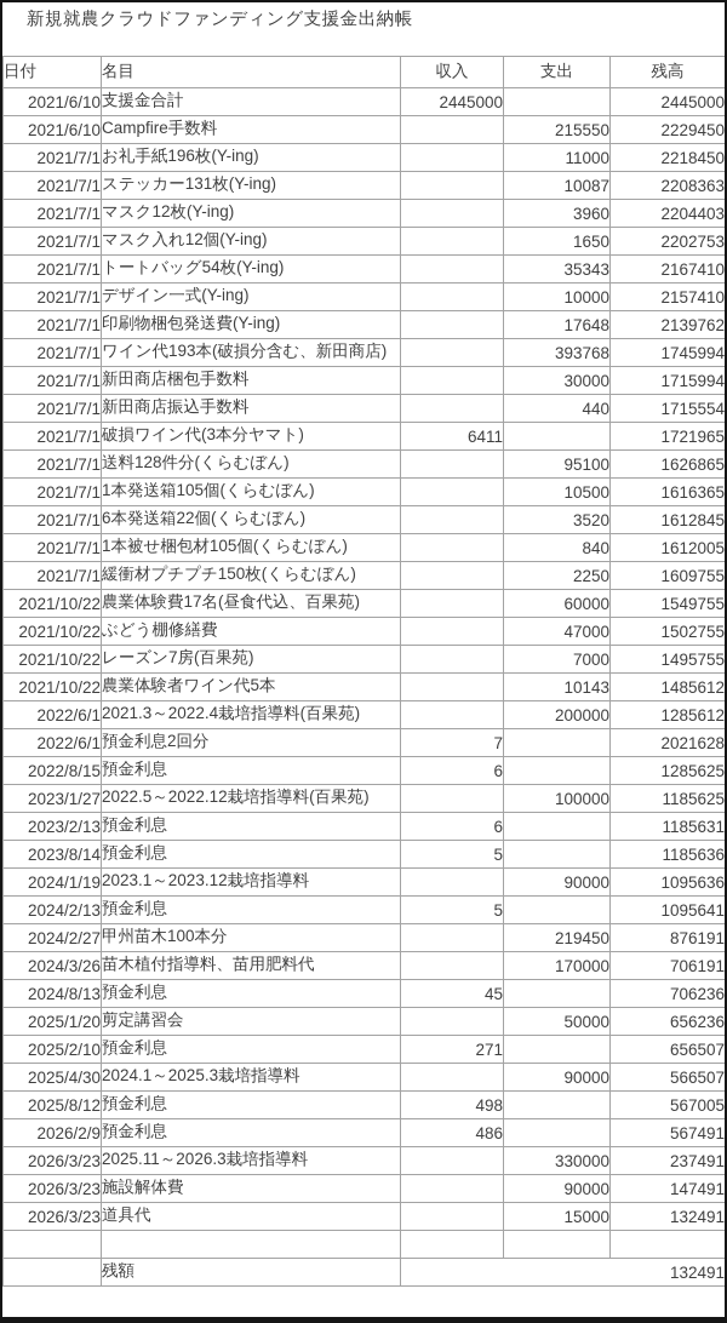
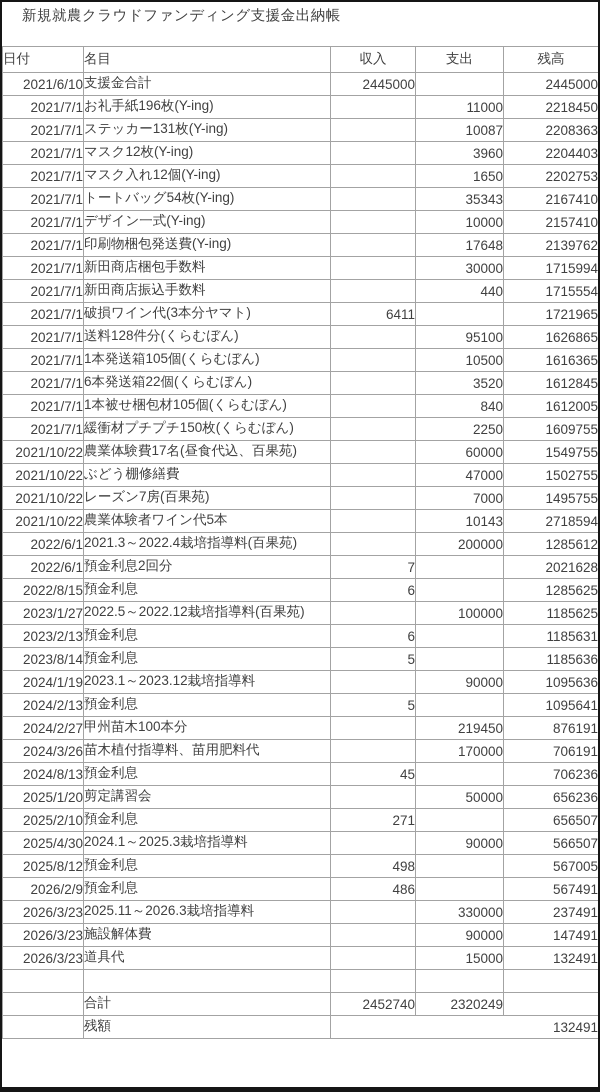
  新規就農クラウドファンディング支援金出納帳
  日付	名目	収入	支出	残高
  2021/6/10	支援金合計	2445000		2445000
- 2021/6/10	Campfire手数料		215550	2229450
  2021/7/1	お礼手紙196枚(Y-ing)		11000	2218450
  2021/7/1	ステッカー131枚(Y-ing)		10087	2208363
  2021/7/1	マスク12枚(Y-ing)		3960	2204403
  2021/7/1	マスク入れ12個(Y-ing)		1650	2202753
  2021/7/1	トートバッグ54枚(Y-ing)		35343	2167410
  2021/7/1	デザイン一式(Y-ing)		10000	2157410
  2021/7/1	印刷物梱包発送費(Y-ing)		17648	2139762
- 2021/7/1	ワイン代193本(破損分含む、新田商店)		393768	1745994
  2021/7/1	新田商店梱包手数料		30000	1715994
  2021/7/1	新田商店振込手数料		440	1715554
  2021/7/1	破損ワイン代(3本分ヤマト)	6411		1721965
  2021/7/1	送料128件分(くらむぼん)		95100	1626865
  2021/7/1	1本発送箱105個(くらむぼん)		10500	1616365
  2021/7/1	6本発送箱22個(くらむぼん)		3520	1612845
  2021/7/1	1本被せ梱包材105個(くらむぼん)		840	1612005
  2021/7/1	緩衝材プチプチ150枚(くらむぼん)		2250	1609755
  2021/10/22	農業体験費17名(昼食代込、百果苑)		60000	1549755
  2021/10/22	ぶどう棚修繕費		47000	1502755
  2021/10/22	レーズン7房(百果苑)		7000	1495755
- 2021/10/22	農業体験者ワイン代5本		10143	1485612
+ 2021/10/22	農業体験者ワイン代5本		10143	2718594
  2022/6/1	2021.3～2022.4栽培指導料(百果苑)		200000	1285612
  2022/6/1	預金利息2回分	7		2021628
  2022/8/15	預金利息	6		1285625
  2023/1/27	2022.5～2022.12栽培指導料(百果苑)		100000	1185625
  2023/2/13	預金利息	6		1185631
  2023/8/14	預金利息	5		1185636
  2024/1/19	2023.1～2023.12栽培指導料		90000	1095636
  2024/2/13	預金利息	5		1095641
  2024/2/27	甲州苗木100本分		219450	876191
  2024/3/26	苗木植付指導料、苗用肥料代		170000	706191
  2024/8/13	預金利息	45		706236
  2025/1/20	剪定講習会		50000	656236
  2025/2/10	預金利息	271		656507
  2025/4/30	2024.1～2025.3栽培指導料		90000	566507
  2025/8/12	預金利息	498		567005
  2026/2/9	預金利息	486		567491
  2026/3/23	2025.11～2026.3栽培指導料		330000	237491
  2026/3/23	施設解体費		90000	147491
  2026/3/23	道具代		15000	132491
+ 	合計	2452740	2320249
  	残額	132491
